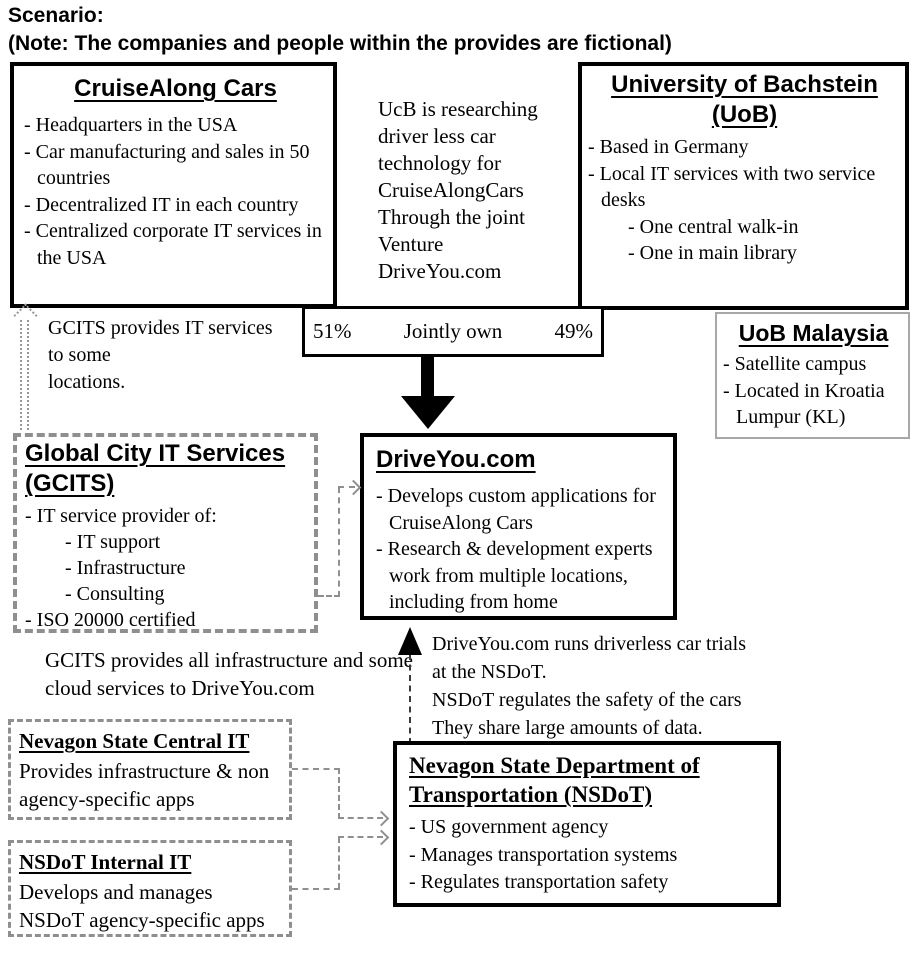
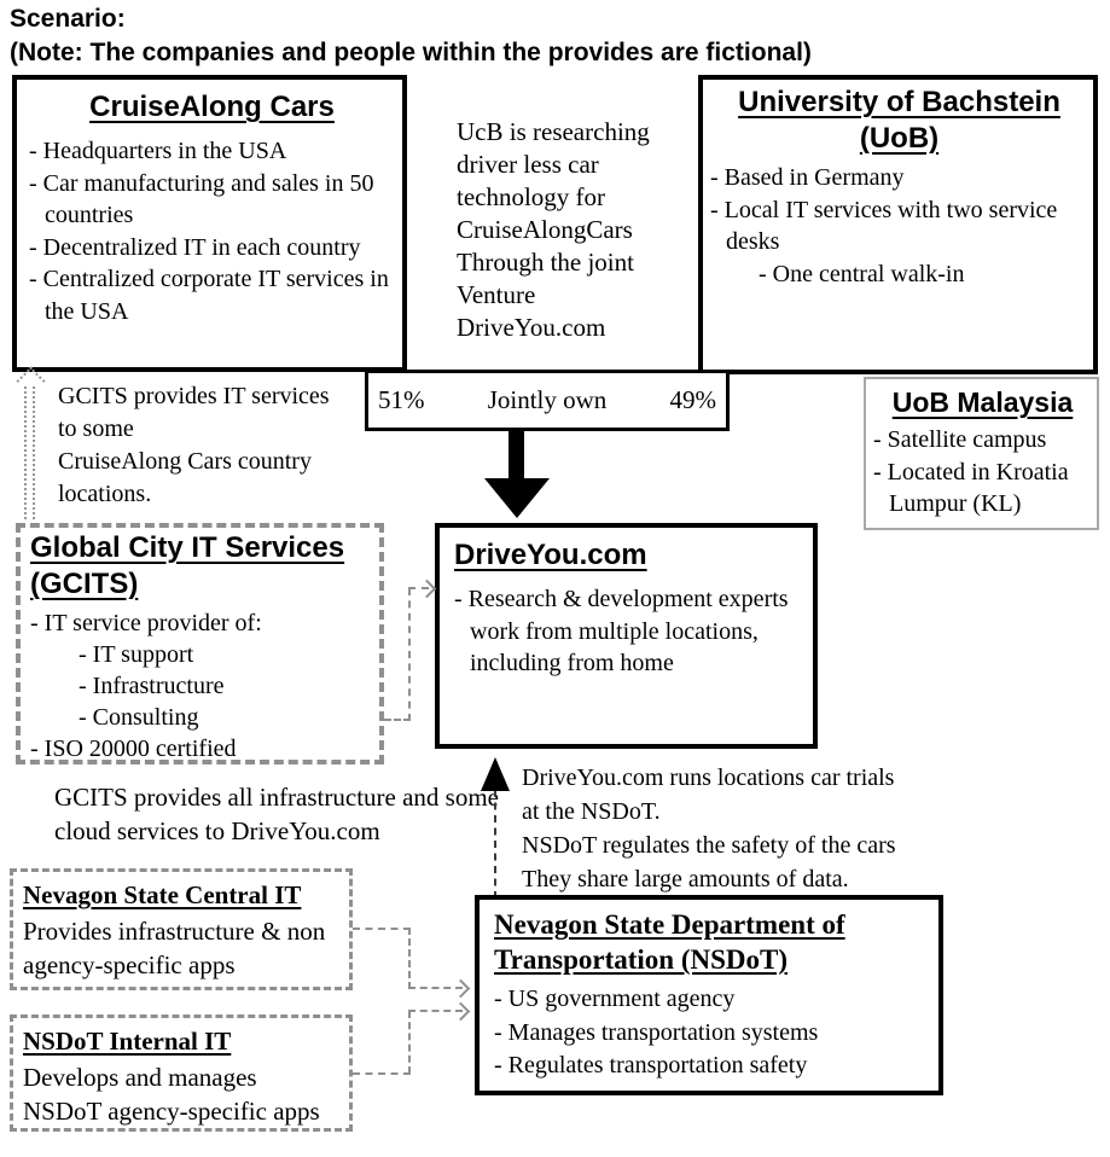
  Scenario:
  (Note: The companies and people within the provides are fictional)
  CruiseAlong Cars
  - Headquarters in the USA
  - Car manufacturing and sales in 50 countries
  - Decentralized IT in each country
  - Centralized corporate IT services in the USA
  UcB is researching driver less car technology for CruiseAlongCars Through the joint Venture DriveYou.com
  University of Bachstein
  (UoB)
  - Based in Germany
  - Local IT services with two service desks
  - One central walk-in
- - One in main library
  51%
  Jointly own
  49%
  GCITS provides IT services
  to some
+ CruiseAlong Cars country
  locations.
  UoB Malaysia
  - Satellite campus
  - Located in Kroatia Lumpur (KL)
  Global City IT Services
  (GCITS)
  - IT service provider of:
  - IT support
  - Infrastructure
  - Consulting
  - ISO 20000 certified
  DriveYou.com
- - Develops custom applications for CruiseAlong Cars
  - Research & development experts work from multiple locations, including from home
  GCITS provides all infrastructure and some cloud services to DriveYou.com
- DriveYou.com runs driverless car trials
+ DriveYou.com runs locations car trials
  at the NSDoT.
  NSDoT regulates the safety of the cars
  They share large amounts of data.
  Nevagon State Central IT
  Provides infrastructure & non agency-specific apps
  NSDoT Internal IT
  Develops and manages NSDoT agency-specific apps
  Nevagon State Department of
  Transportation (NSDoT)
  - US government agency
  - Manages transportation systems
  - Regulates transportation safety
